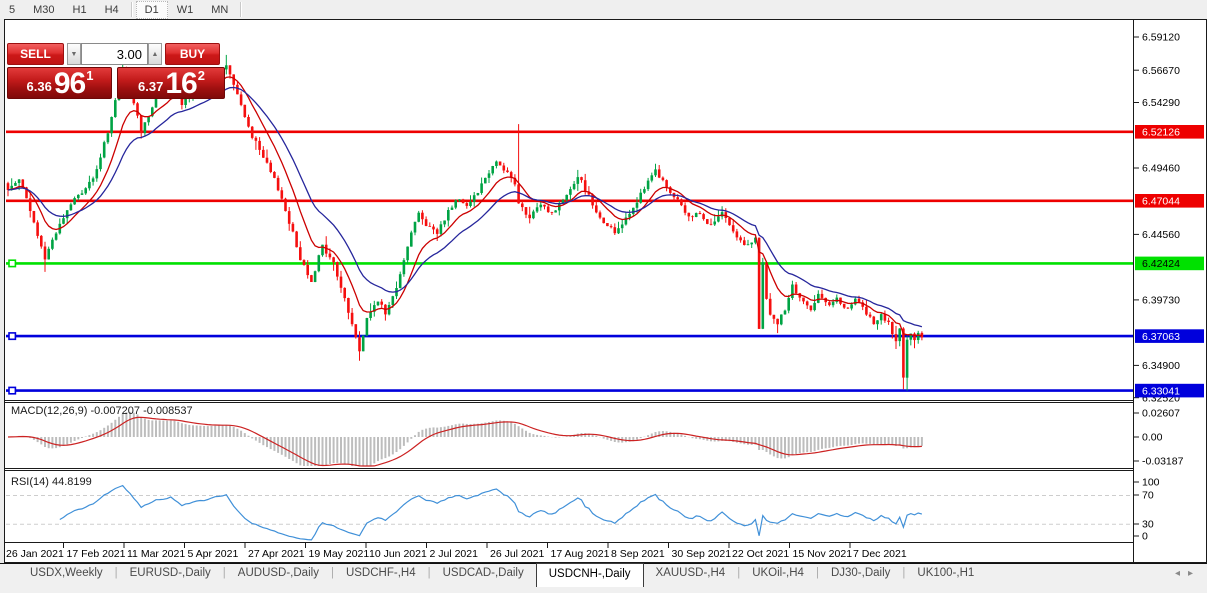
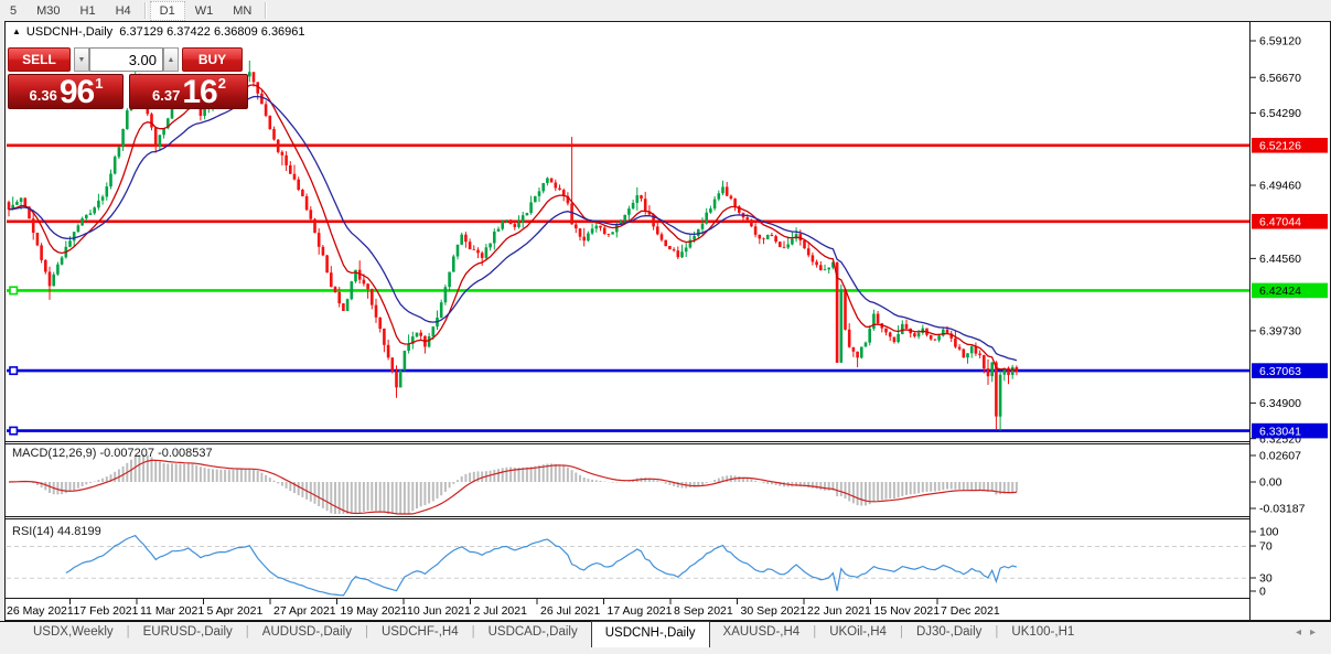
  5
  M30
  H1
  H4
  D1
  W1
  MN
  6.59120
  6.56670
  6.54290
  6.49460
  6.44560
  6.39730
  6.34900
  6.32520
  6.52126
  6.47044
  6.42424
  6.37063
  6.33041
  0.02607
  0.00
  -0.03187
  100
  70
  30
  0
- 26 Jan 2021
+ 26 May 2021
  17 Feb 2021
  11 Mar 2021
  5 Apr 2021
  27 Apr 2021
  19 May 2021
  10 Jun 2021
  2 Jul 2021
  26 Jul 2021
  17 Aug 2021
  8 Sep 2021
  30 Sep 2021
- 22 Oct 2021
+ 22 Jun 2021
  15 Nov 2021
  7 Dec 2021
+ ▲ USDCNH-,Daily 6.37129 6.37422 6.36809 6.36961
  SELL
  3.00
  BUY
  6.36
  96
  1
  6.37
  16
  2
  MACD(12,26,9) -0.007207 -0.008537
  RSI(14) 44.8199
  USDX,Weekly
  |
  EURUSD-,Daily
  |
  AUDUSD-,Daily
  |
  USDCHF-,H4
  |
  USDCAD-,Daily
  USDCNH-,Daily
  XAUUSD-,H4
  |
  UKOil-,H4
  |
  DJ30-,Daily
  |
  UK100-,H1
  ◂▸
